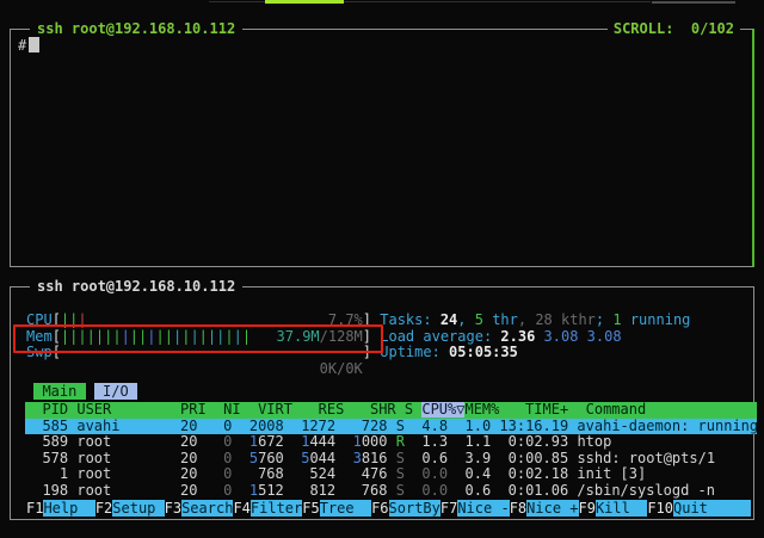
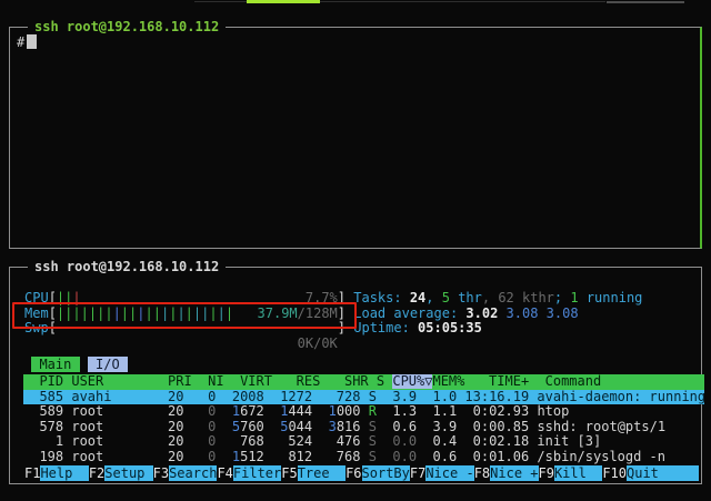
  ssh root@192.168.10.112
- SCROLL: 0/102
  #
  ssh root@192.168.10.112
  CPU[|||
  7.7%
- ] Tasks: 24, 5 thr, 28 kthr; 1 running
+ ] Tasks: 24, 5 thr, 62 kthr; 1 running
  Mem[||||||||||||||||||||||
  37.9M/128M
- ] Load average: 2.36 3.08 3.08
+ ] Load average: 3.02 3.08 3.08
  Swp[
  0K/0K
  ] Uptime: 05:05:35
  Main I/O
  PID USER PRI NI VIRT RES SHR S CPU%▽MEM% TIME+ Command
- 585 avahi 20 0 2008 1272 728 S 4.8 1.0 13:16.19 avahi-daemon: running
+ 585 avahi 20 0 2008 1272 728 S 3.9 1.0 13:16.19 avahi-daemon: running
  589 root 20 0 1672 1444 1000 R 1.3 1.1 0:02.93 htop
  578 root 20 0 5760 5044 3816 S 0.6 3.9 0:00.85 sshd: root@pts/1
  1 root 20 0 768 524 476 S 0.0 0.4 0:02.18 init [3]
  198 root 20 0 1512 812 768 S 0.0 0.6 0:01.06 /sbin/syslogd -n
  F1Help F2Setup F3SearchF4FilterF5Tree F6SortByF7Nice -F8Nice +F9Kill F10Quit
